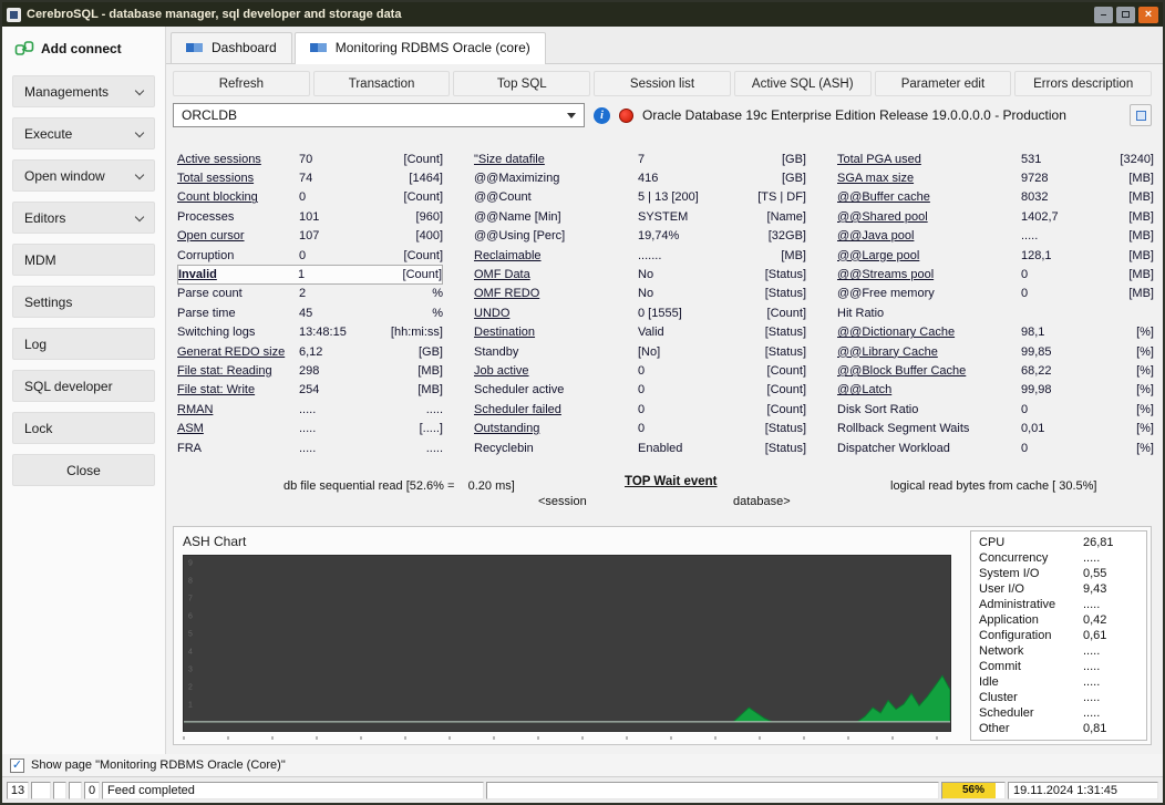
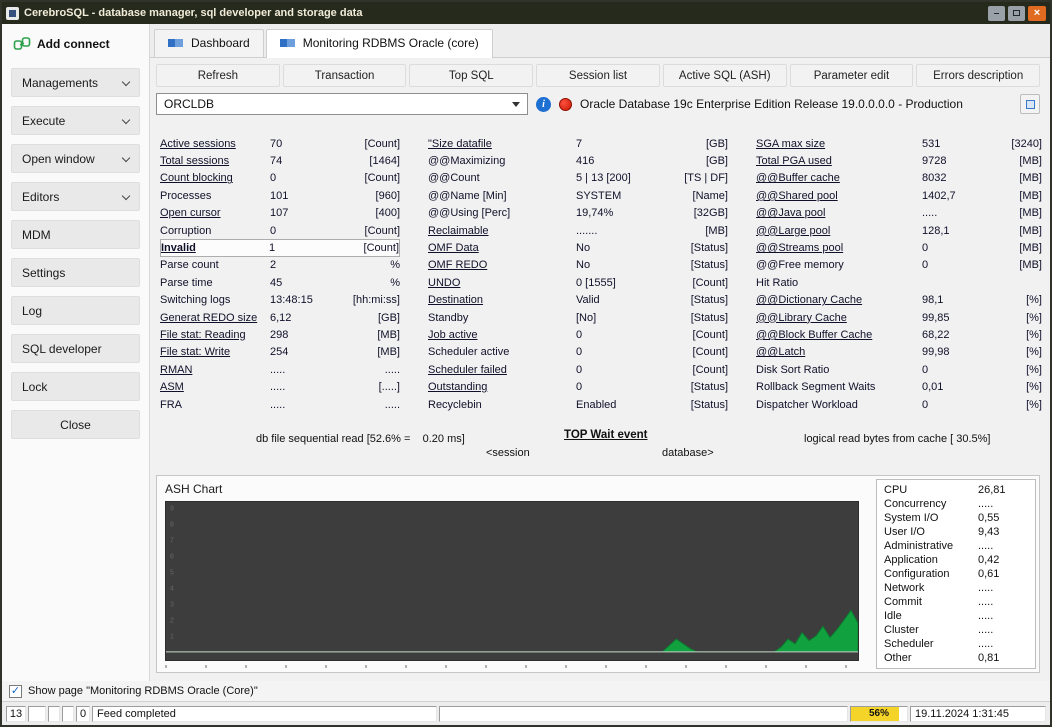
  CerebroSQL - database manager, sql developer and storage data
  –
  ×
  Add connect
  Managements
  Execute
  Open window
  Editors
  MDM
  Settings
  Log
  SQL developer
  Lock
  Close
  Dashboard
  Monitoring RDBMS Oracle (core)
  Refresh
  Transaction
  Top SQL
  Session list
  Active SQL (ASH)
  Parameter edit
  Errors description
  ORCLDB
  i
  Oracle Database 19c Enterprise Edition Release 19.0.0.0.0 - Production
  Active sessions
  70
  [Count]
  Total sessions
  74
  [1464]
  Count blocking
  0
  [Count]
  Processes
  101
  [960]
  Open cursor
  107
  [400]
  Corruption
  0
  [Count]
  Invalid
  1
  [Count]
  Parse count
  2
  %
  Parse time
  45
  %
  Switching logs
  13:48:15
  [hh:mi:ss]
  Generat REDO size
  6,12
  [GB]
  File stat: Reading
  298
  [MB]
  File stat: Write
  254
  [MB]
  RMAN
  .....
  .....
  ASM
  .....
  [.....]
  FRA
  .....
  .....
  "Size datafile
  7
  [GB]
  @@Maximizing
  416
  [GB]
  @@Count
  5 | 13 [200]
  [TS | DF]
  @@Name [Min]
  SYSTEM
  [Name]
  @@Using [Perc]
  19,74%
  [32GB]
  Reclaimable
  .......
  [MB]
  OMF Data
  No
  [Status]
  OMF REDO
  No
  [Status]
  UNDO
  0 [1555]
  [Count]
  Destination
  Valid
  [Status]
  Standby
  [No]
  [Status]
  Job active
  0
  [Count]
  Scheduler active
  0
  [Count]
  Scheduler failed
  0
  [Count]
  Outstanding
  0
  [Status]
  Recyclebin
  Enabled
  [Status]
- Total PGA used
+ SGA max size
  531
  [3240]
- SGA max size
+ Total PGA used
  9728
  [MB]
  @@Buffer cache
  8032
  [MB]
  @@Shared pool
  1402,7
  [MB]
  @@Java pool
  .....
  [MB]
  @@Large pool
  128,1
  [MB]
  @@Streams pool
  0
  [MB]
  @@Free memory
  0
  [MB]
  Hit Ratio
  @@Dictionary Cache
  98,1
  [%]
  @@Library Cache
  99,85
  [%]
  @@Block Buffer Cache
  68,22
  [%]
  @@Latch
  99,98
  [%]
  Disk Sort Ratio
  0
  [%]
  Rollback Segment Waits
  0,01
  [%]
  Dispatcher Workload
  0
  [%]
  db file sequential read [52.6% = 0.20 ms]
  <session
  TOP Wait event
  database>
  logical read bytes from cache [ 30.5%]
  ASH Chart
  CPU
  26,81
  Concurrency
  .....
  System I/O
  0,55
  User I/O
  9,43
  Administrative
  .....
  Application
  0,42
  Configuration
  0,61
  Network
  .....
  Commit
  .....
  Idle
  .....
  Cluster
  .....
  Scheduler
  .....
  Other
  0,81
  ✓
  Show page "Monitoring RDBMS Oracle (Core)"
  13
  0
  Feed completed
  56%
  19.11.2024 1:31:45
